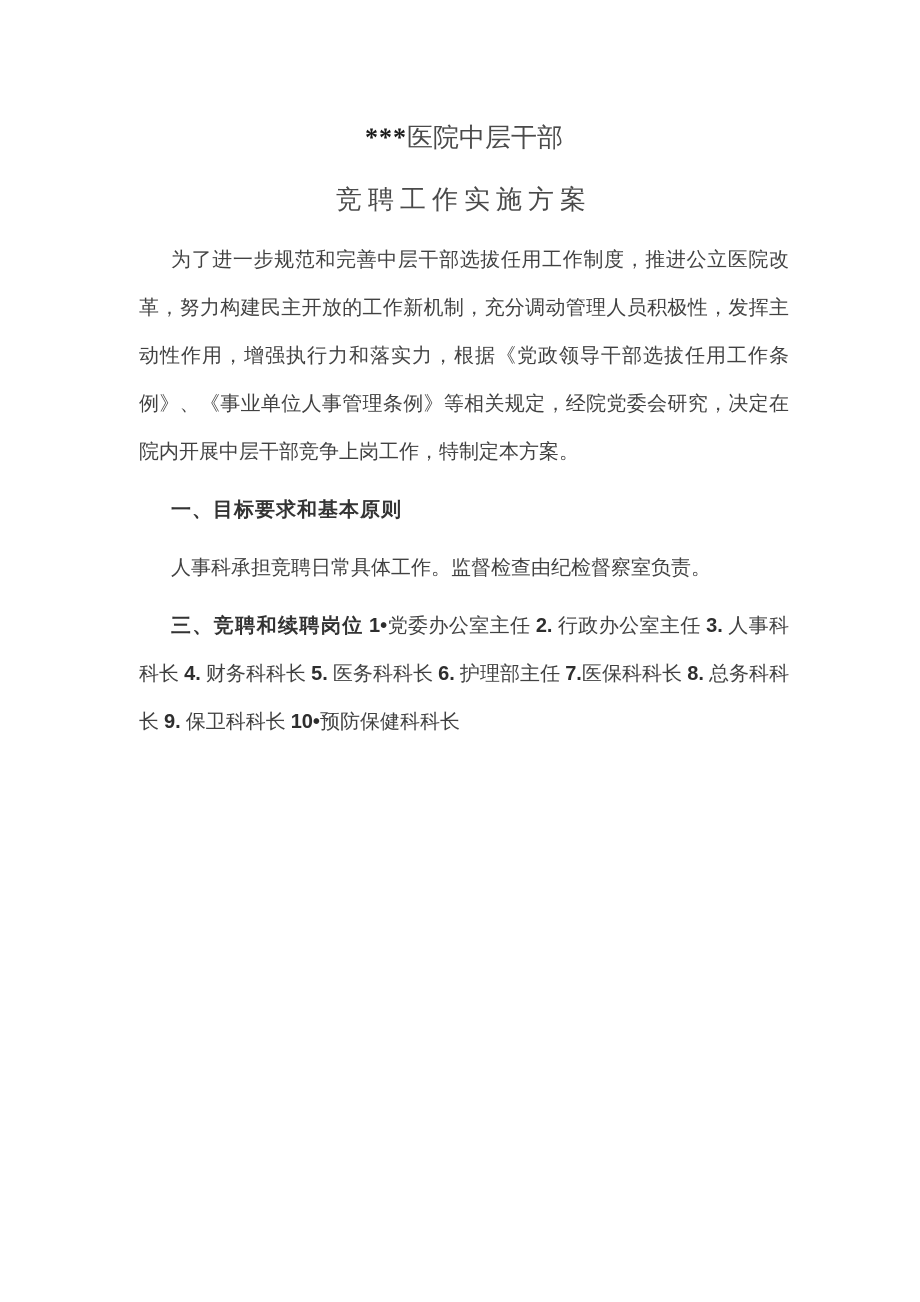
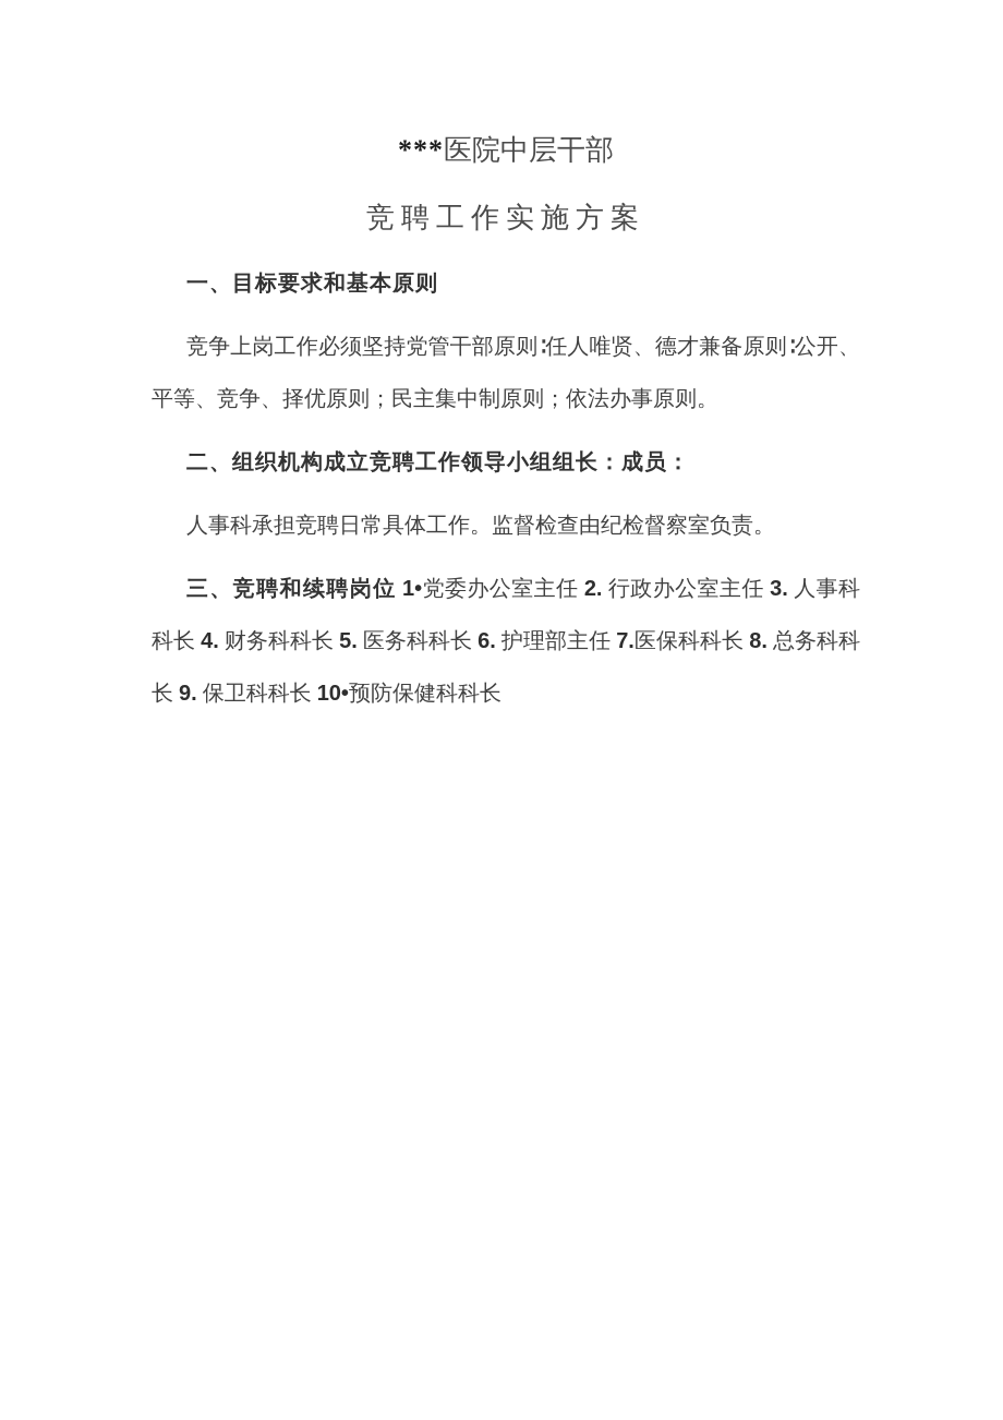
  ***医院中层干部
  竞聘工作实施方案
- 为了进一步规范和完善中层干部选拔任用工作制度，推进公立医院改革，努力构建民主开放的工作新机制，充分调动管理人员积极性，发挥主动性作用，增强执行力和落实力，根据《党政领导干部选拔任用工作条例》、《事业单位人事管理条例》等相关规定，经院党委会研究，决定在院内开展中层干部竞争上岗工作，特制定本方案。
  一、目标要求和基本原则
+ 竞争上岗工作必须坚持党管干部原则∶任人唯贤、德才兼备原则∶公开、平等、竞争、择优原则；民主集中制原则；依法办事原则。
+ 二、组织机构成立竞聘工作领导小组组长：成员：
  人事科承担竞聘日常具体工作。监督检查由纪检督察室负责。
  三、竞聘和续聘岗位 1•党委办公室主任 2. 行政办公室主任 3. 人事科科长 4. 财务科科长 5. 医务科科长 6. 护理部主任 7.医保科科长 8. 总务科科长 9. 保卫科科长 10•预防保健科科长
